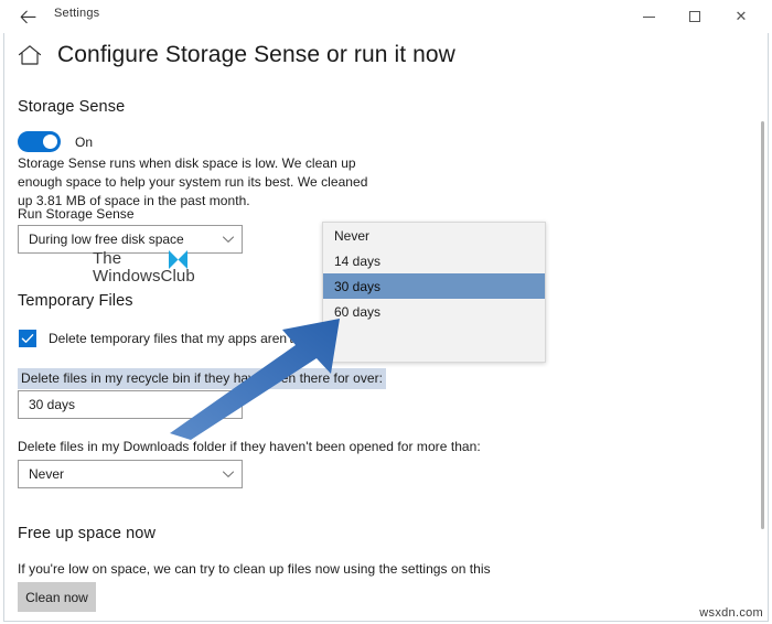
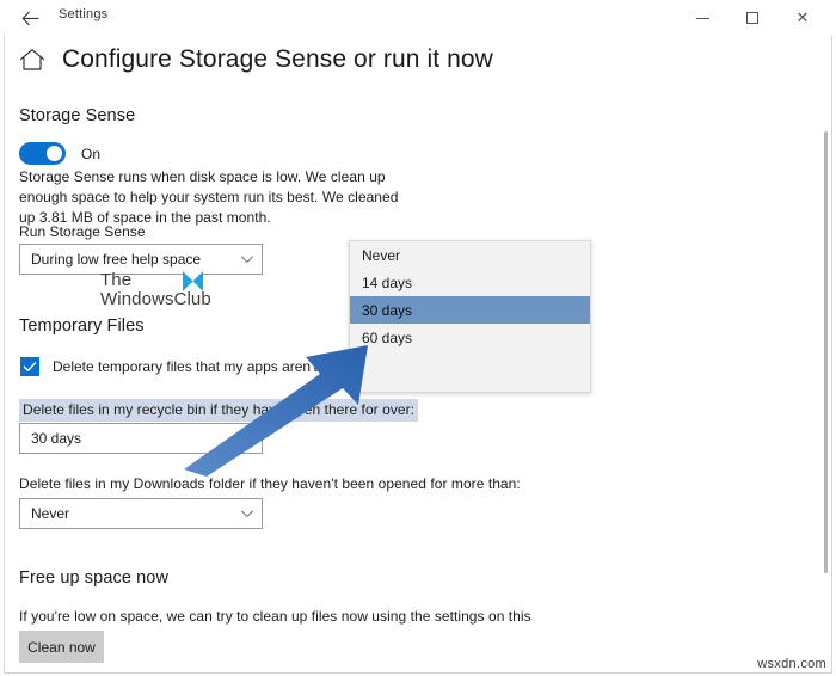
  Settings
  ✕
  Configure Storage Sense or run it now
  Storage Sense
  On
  Storage Sense runs when disk space is low. We clean up enough space to help your system run its best. We cleaned up 3.81 MB of space in the past month.
  Run Storage Sense
- During low free disk space
+ During low free help space
  The
  WindowsClub
  Temporary Files
  Delete temporary files that my apps aren'
  Delete files in my recycle bin if they han there for over:
  30 days
  Delete files in my Downloads folder if they haven't been opened for more than:
  Never
  Free up space now
  If you're low on space, we can try to clean up files now using the settings on this
  Clean now
  Never
  14 days
  30 days
  60 days
  wsxdn.com
